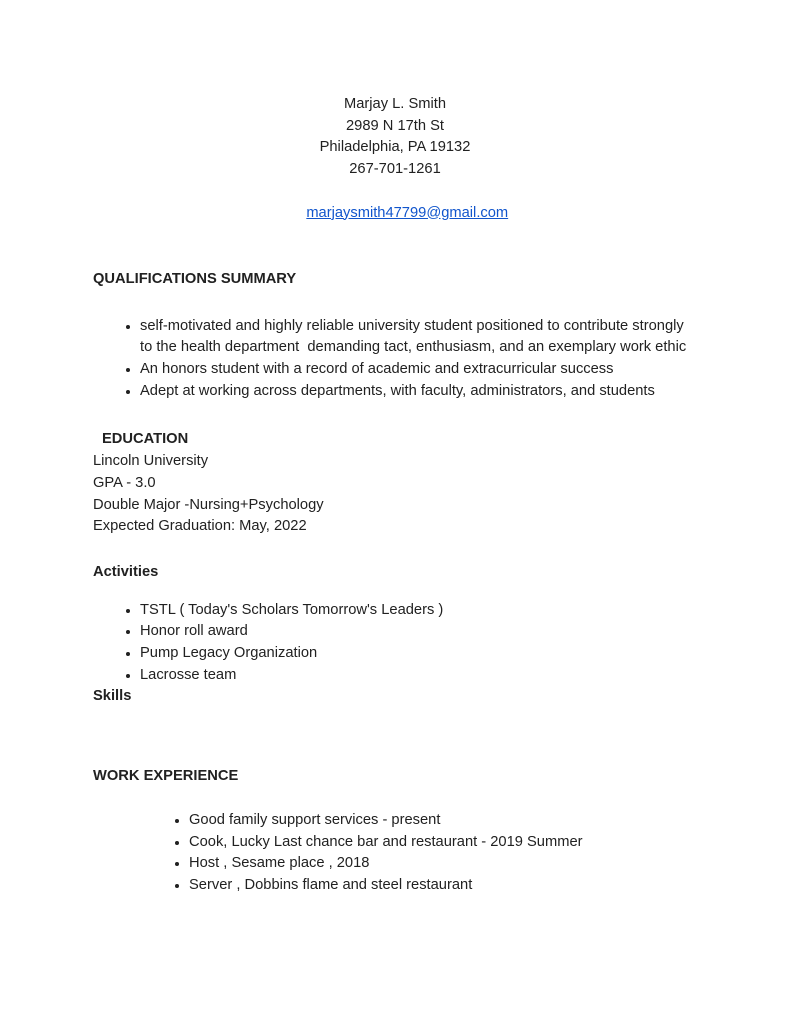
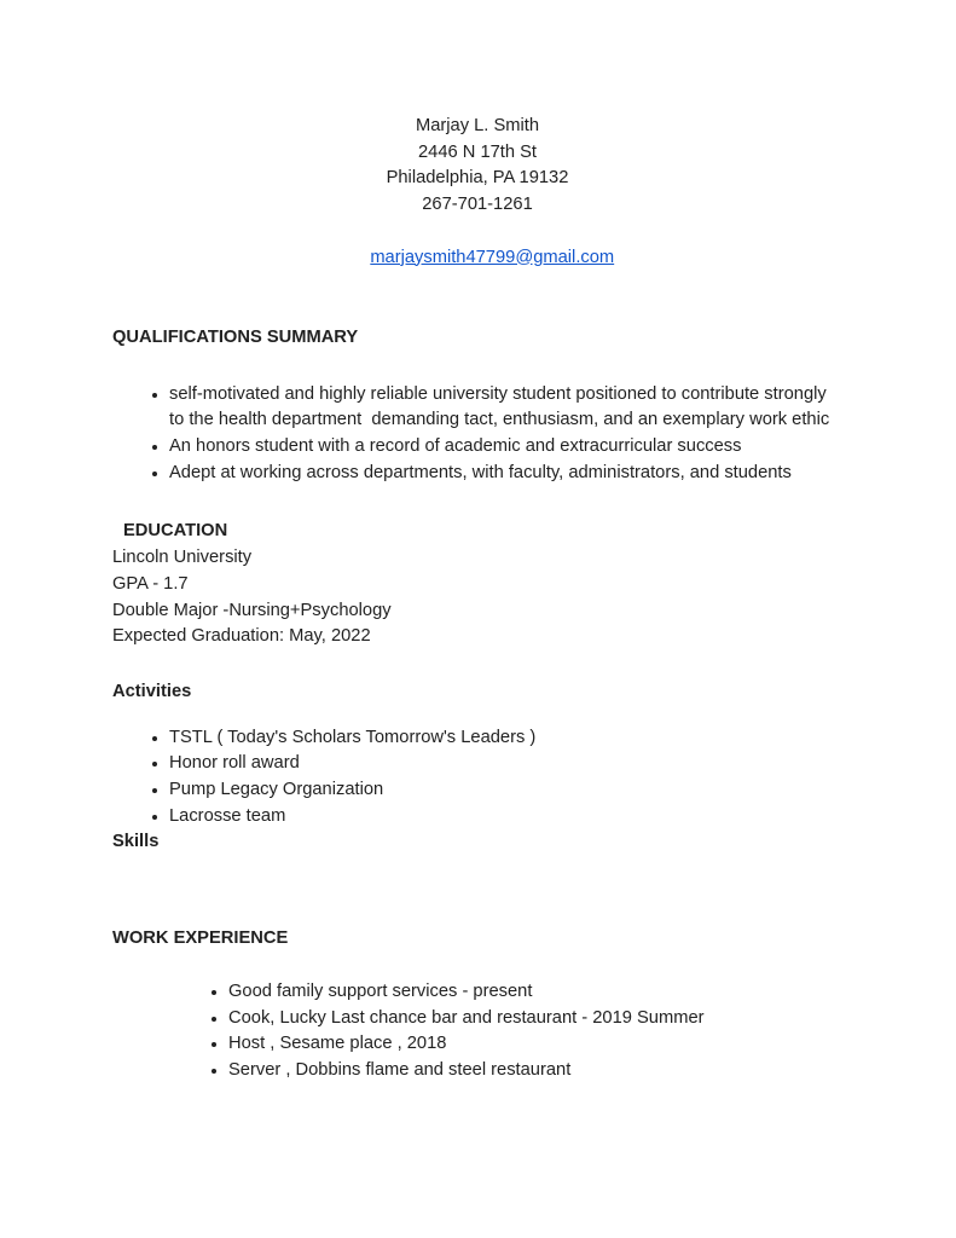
  Marjay L. Smith
- 2989 N 17th St
+ 2446 N 17th St
  Philadelphia, PA 19132
  267-701-1261
  marjaysmith47799@gmail.com
  QUALIFICATIONS SUMMARY
  self-motivated and highly reliable university student positioned to contribute strongly to the health department demanding tact, enthusiasm, and an exemplary work ethic
  An honors student with a record of academic and extracurricular success
  Adept at working across departments, with faculty, administrators, and students
  EDUCATION
  Lincoln University
- GPA - 3.0
+ GPA - 1.7
  Double Major -Nursing+Psychology
  Expected Graduation: May, 2022
  Activities
  TSTL ( Today's Scholars Tomorrow's Leaders )
  Honor roll award
  Pump Legacy Organization
  Lacrosse team
  Skills
  WORK EXPERIENCE
  Good family support services - present
  Cook, Lucky Last chance bar and restaurant - 2019 Summer
  Host , Sesame place , 2018
  Server , Dobbins flame and steel restaurant
